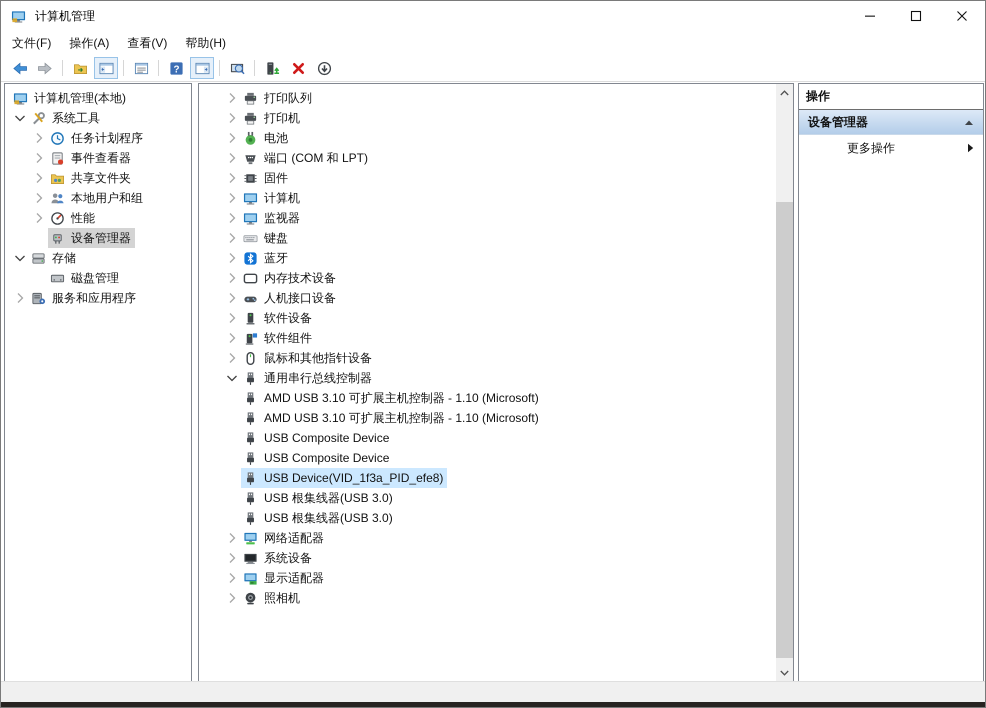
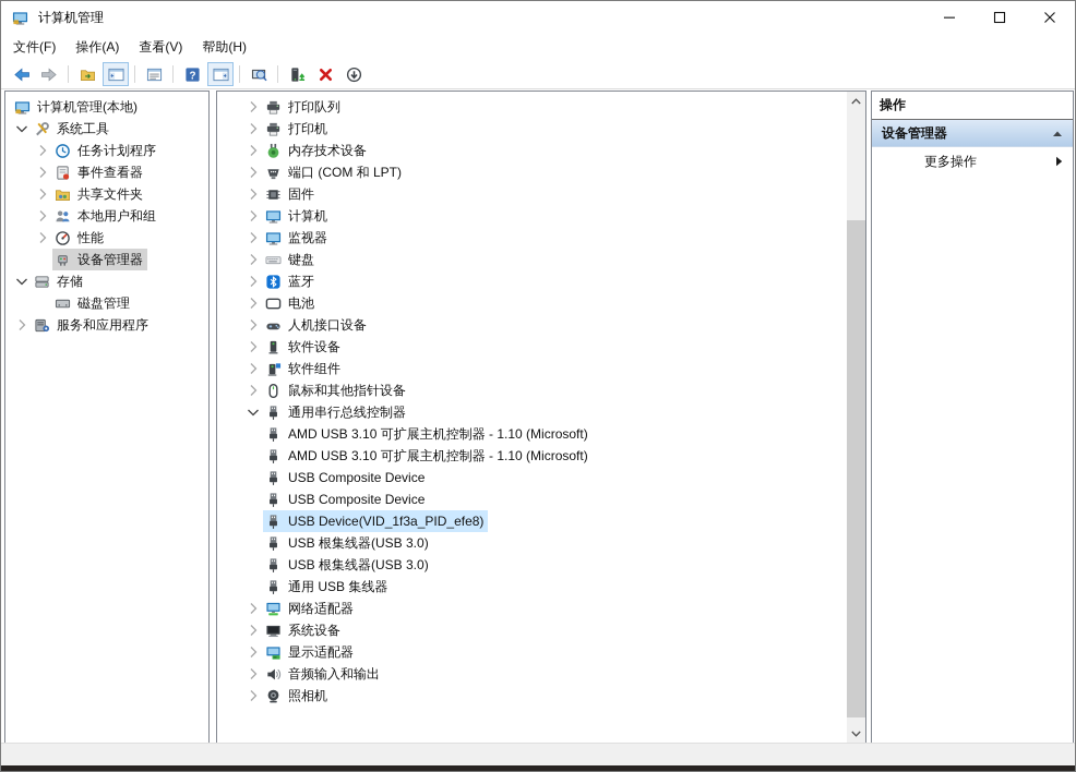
  计算机管理
  文件(F)
  操作(A)
  查看(V)
  帮助(H)
  ?
  计算机管理(本地)
  系统工具
  任务计划程序
  事件查看器
  共享文件夹
  本地用户和组
  性能
  设备管理器
  存储
  磁盘管理
  服务和应用程序
  打印队列
  打印机
- 电池
+ 内存技术设备
  端口 (COM 和 LPT)
  固件
  计算机
  监视器
  键盘
  蓝牙
- 内存技术设备
+ 电池
  人机接口设备
  软件设备
  软件组件
  鼠标和其他指针设备
  通用串行总线控制器
  AMD USB 3.10 可扩展主机控制器 - 1.10 (Microsoft)
  AMD USB 3.10 可扩展主机控制器 - 1.10 (Microsoft)
  USB Composite Device
  USB Composite Device
  USB Device(VID_1f3a_PID_efe8)
  USB 根集线器(USB 3.0)
  USB 根集线器(USB 3.0)
+ 通用 USB 集线器
  网络适配器
  系统设备
  显示适配器
+ 音频输入和输出
  照相机
  操作
  设备管理器
  更多操作
